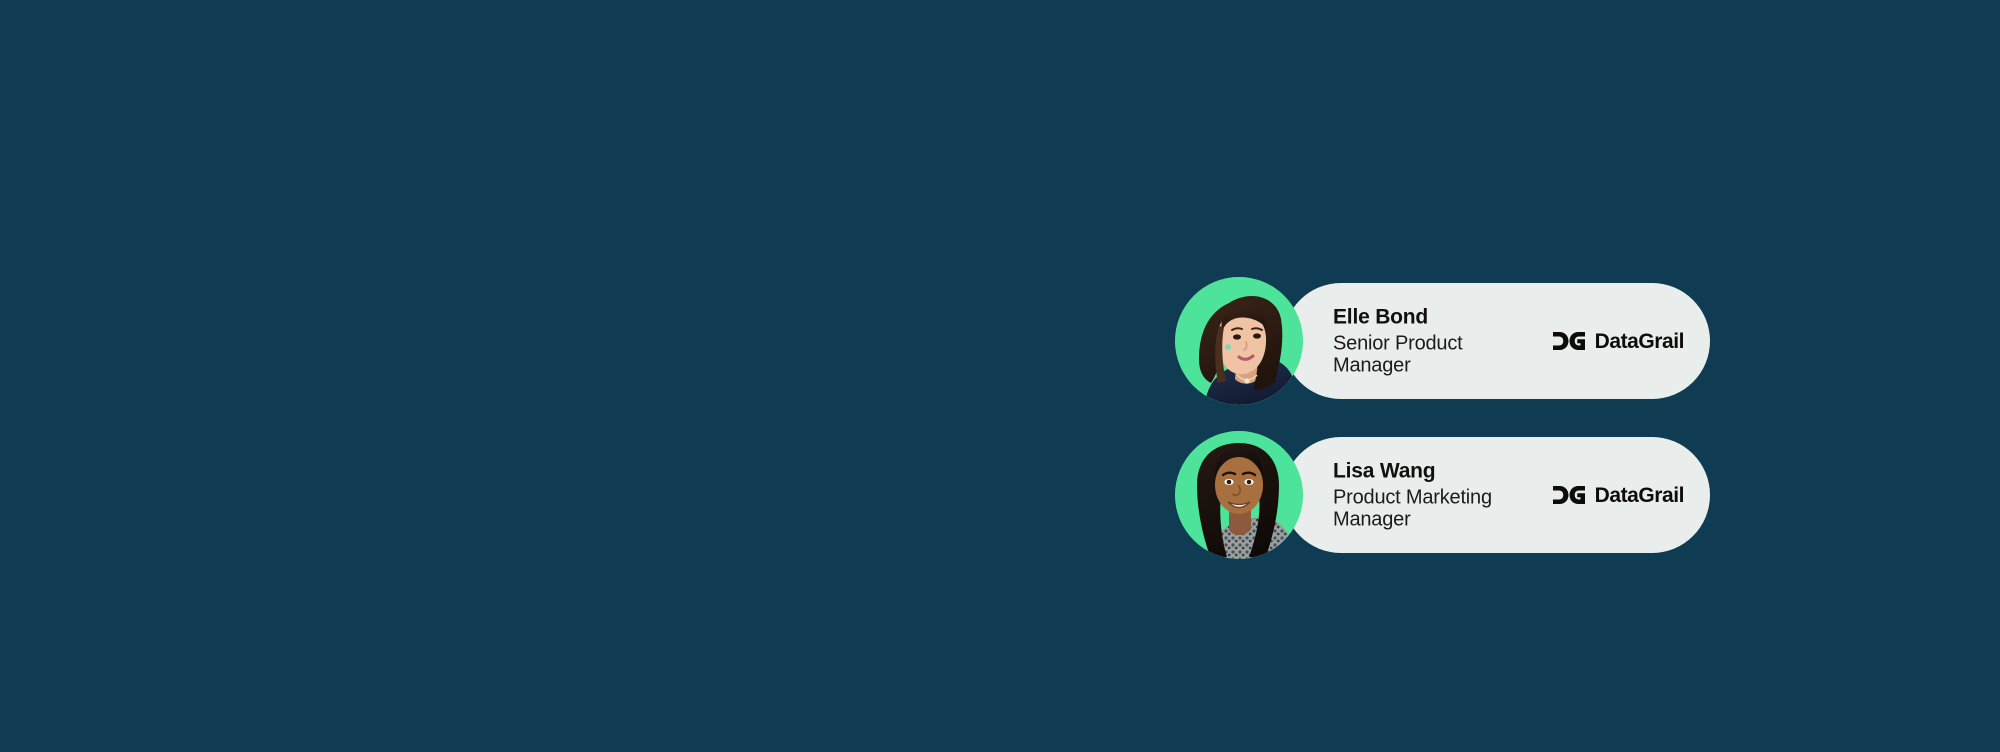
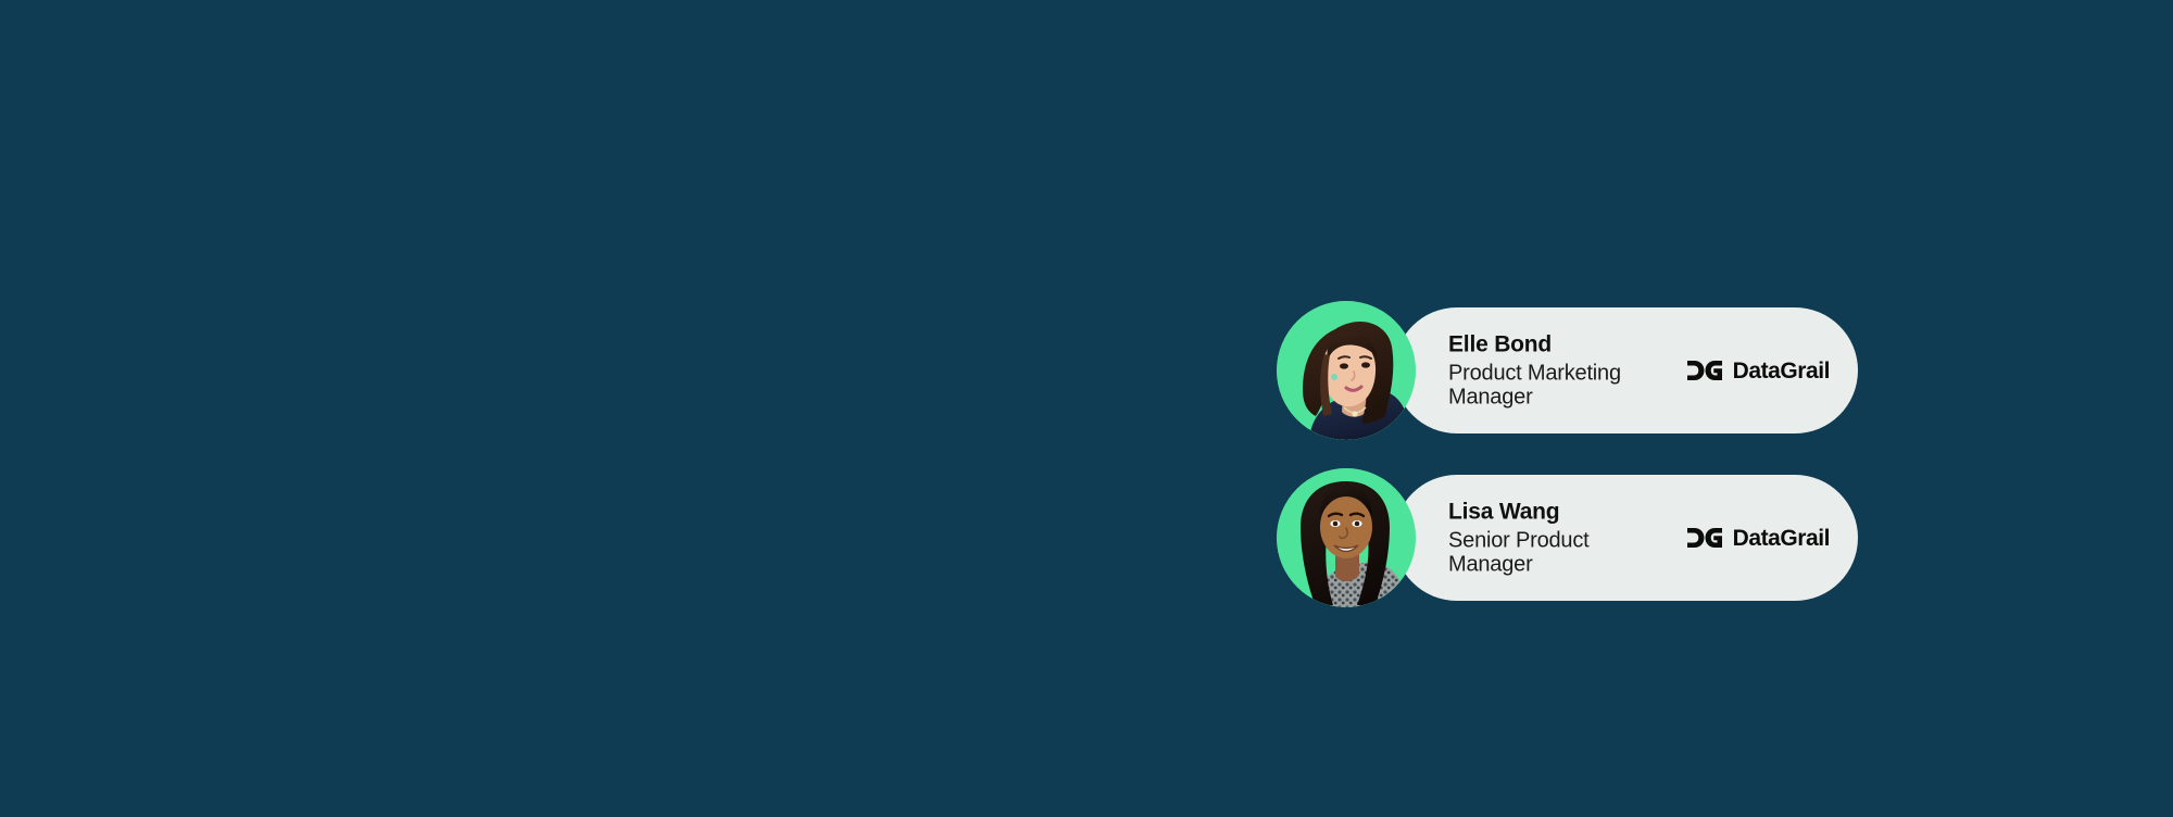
  Elle Bond
- Senior Product Manager
+ Product Marketing Manager
  DataGrail
  Lisa Wang
- Product Marketing Manager
+ Senior Product Manager
  DataGrail
